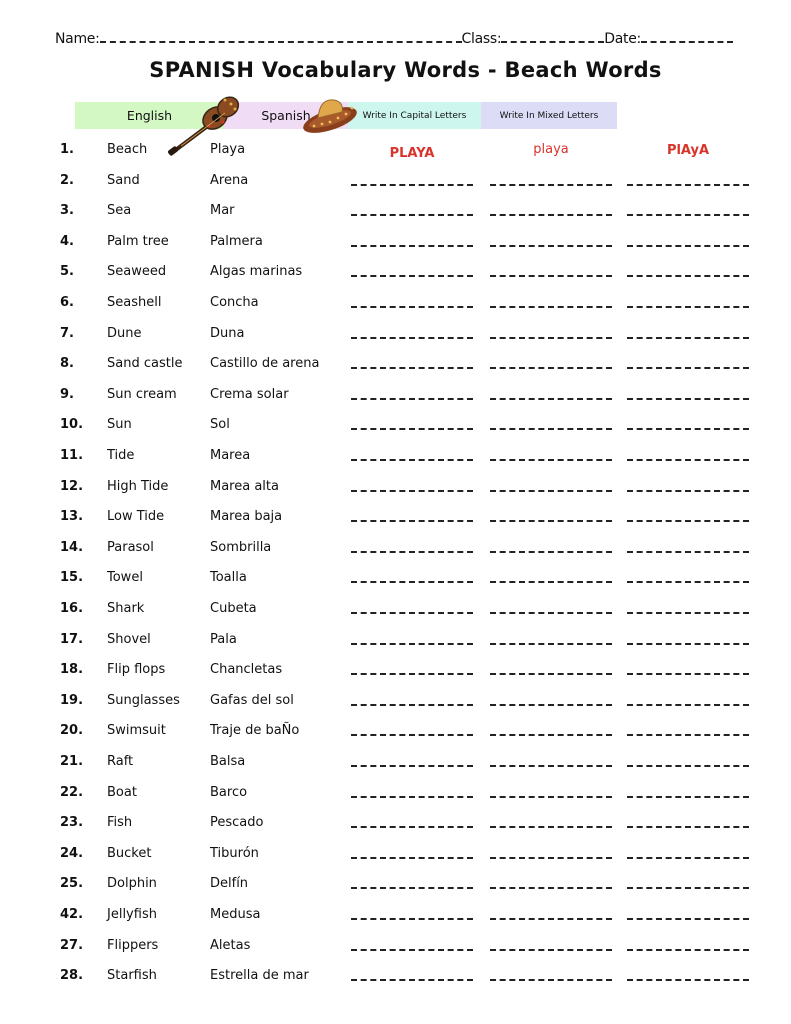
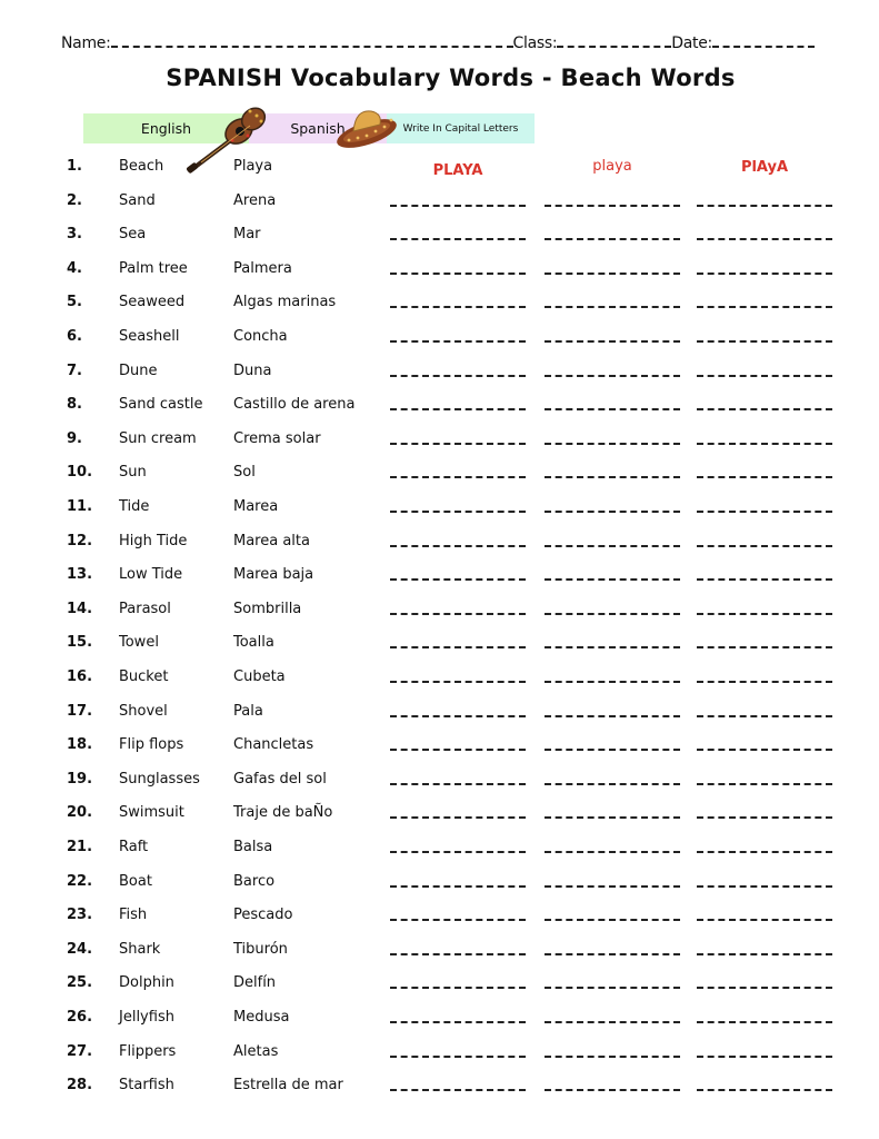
  Name: Class: Date:
  SPANISH Vocabulary Words - Beach Words
  English
  Spanish
  Write In Capital Letters
- Write In Mixed Letters
  1.
  Beach
  Playa
  PLAYA
  playa
  PlAyA
  2.
  Sand
  Arena
  3.
  Sea
  Mar
  4.
  Palm tree
  Palmera
  5.
  Seaweed
  Algas marinas
  6.
  Seashell
  Concha
  7.
  Dune
  Duna
  8.
  Sand castle
  Castillo de arena
  9.
  Sun cream
  Crema solar
  10.
  Sun
  Sol
  11.
  Tide
  Marea
  12.
  High Tide
  Marea alta
  13.
  Low Tide
  Marea baja
  14.
  Parasol
  Sombrilla
  15.
  Towel
  Toalla
  16.
- Shark
+ Bucket
  Cubeta
  17.
  Shovel
  Pala
  18.
  Flip flops
  Chancletas
  19.
  Sunglasses
  Gafas del sol
  20.
  Swimsuit
  Traje de baÑo
  21.
  Raft
  Balsa
  22.
  Boat
  Barco
  23.
  Fish
  Pescado
  24.
- Bucket
+ Shark
  Tiburón
  25.
  Dolphin
  Delfín
- 42.
+ 26.
  Jellyfish
  Medusa
  27.
  Flippers
  Aletas
  28.
  Starfish
  Estrella de mar
